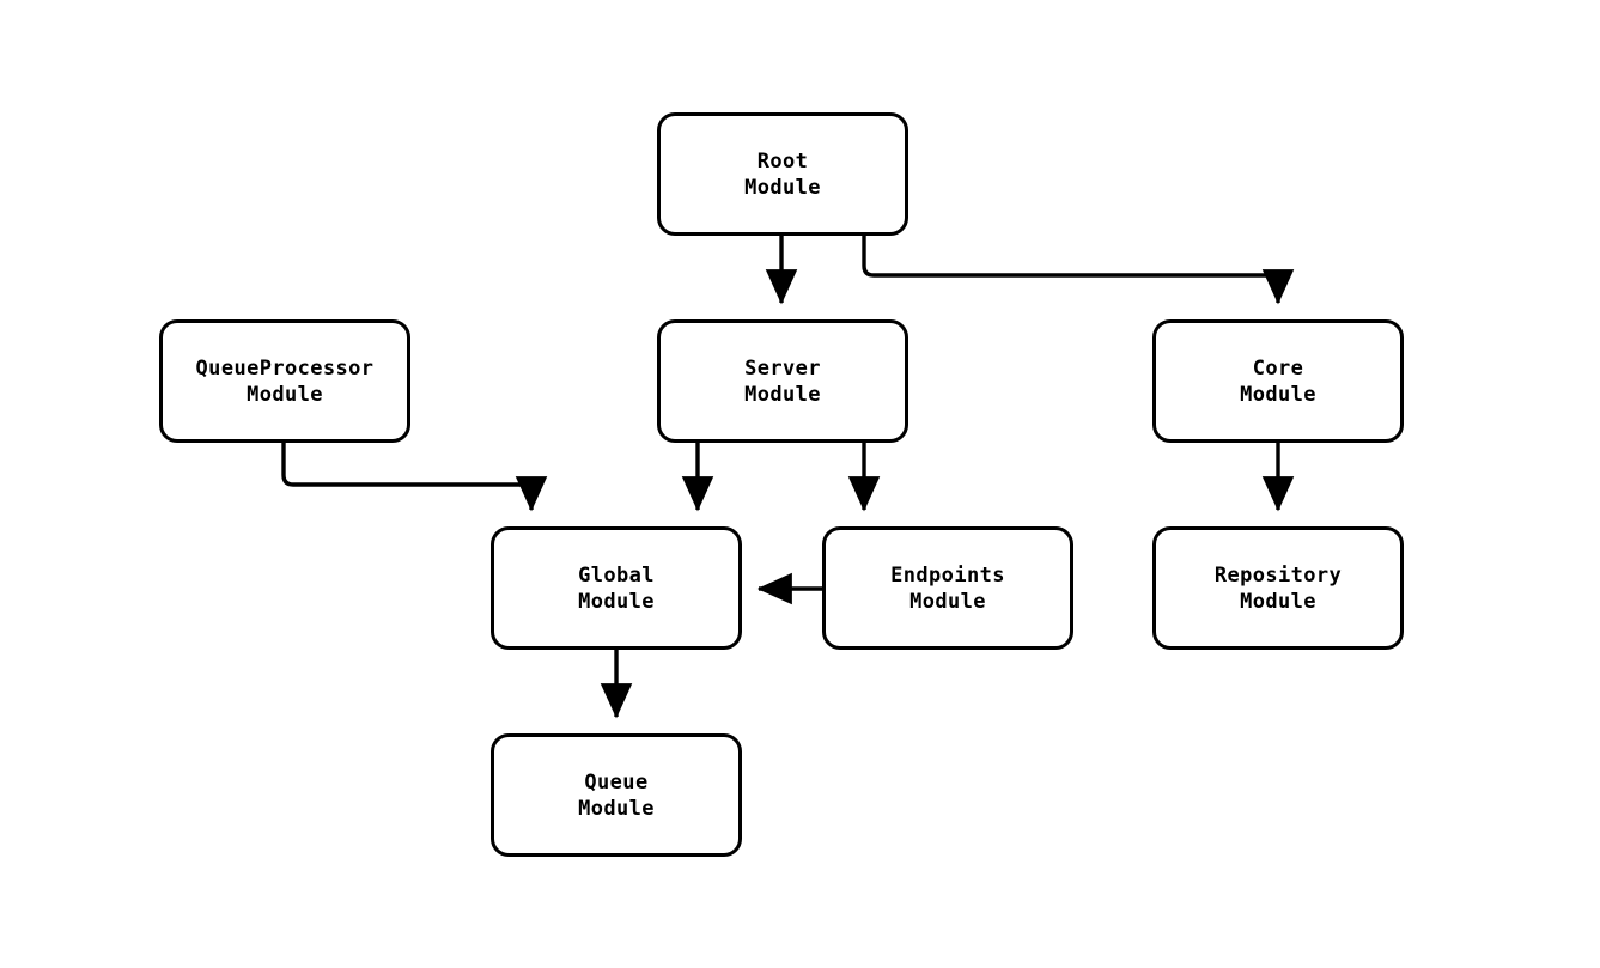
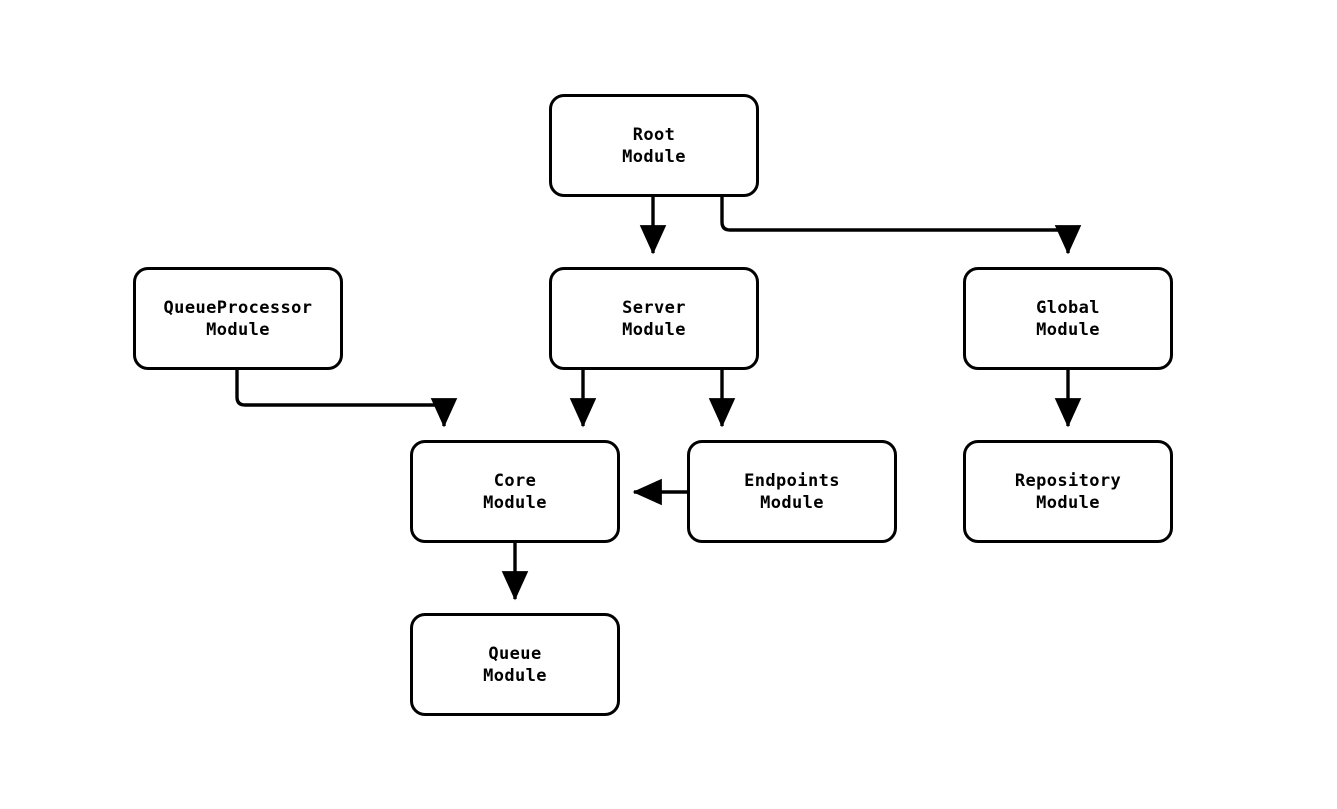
  Root
  Module
  QueueProcessor
  Module
  Server
  Module
- Core
+ Global
  Module
- Global
+ Core
  Module
  Endpoints
  Module
  Repository
  Module
  Queue
  Module
